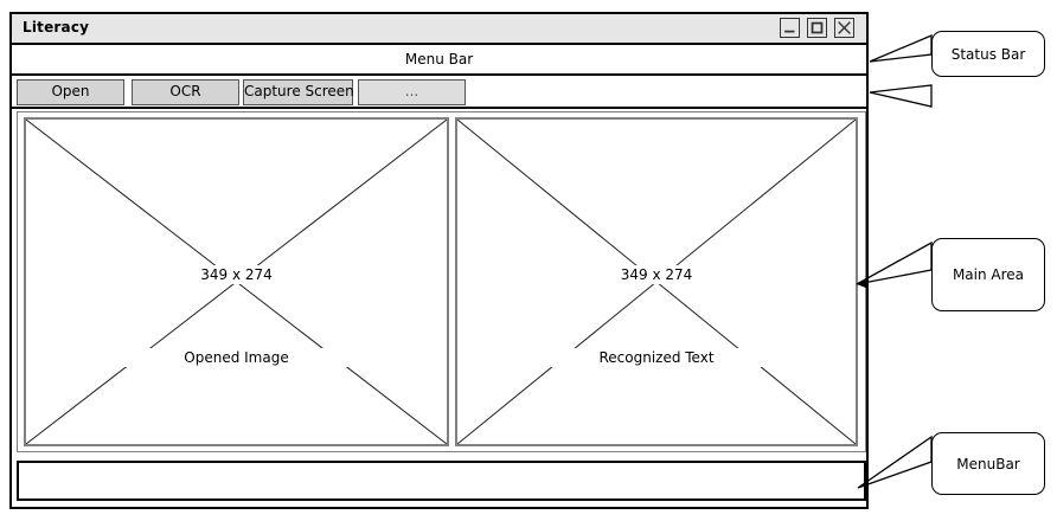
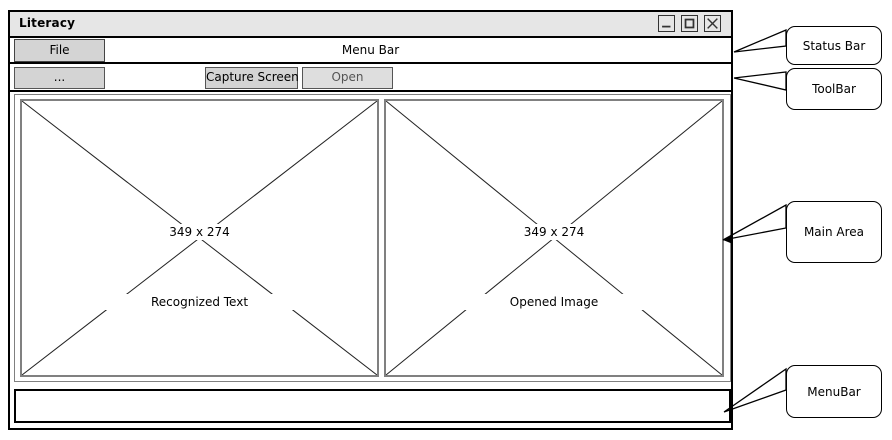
  Literacy
+ File
  Menu Bar
- Open
+ ...
- OCR
  Capture Screen
- ...
+ Open
  349 x 274
- Opened Image
+ Recognized Text
  349 x 274
- Recognized Text
+ Opened Image
  Status Bar
+ ToolBar
  Main Area
  MenuBar
